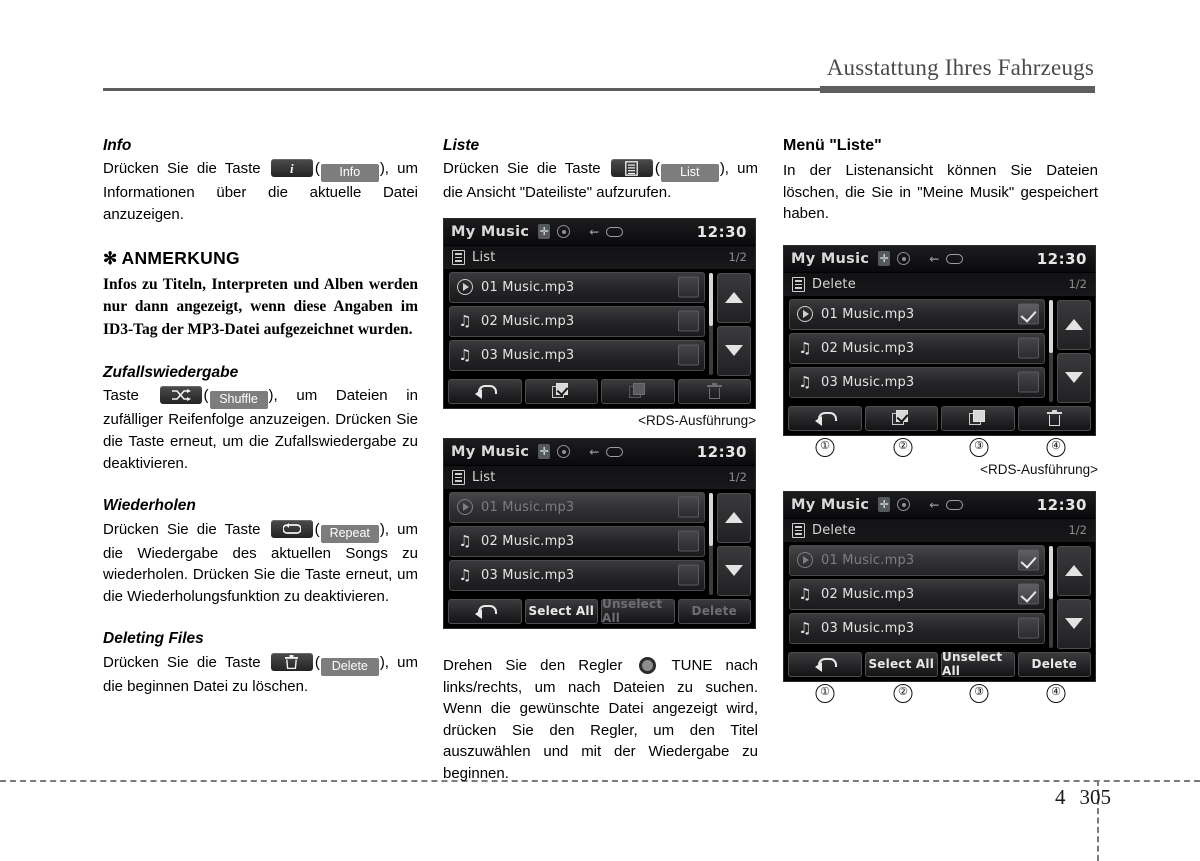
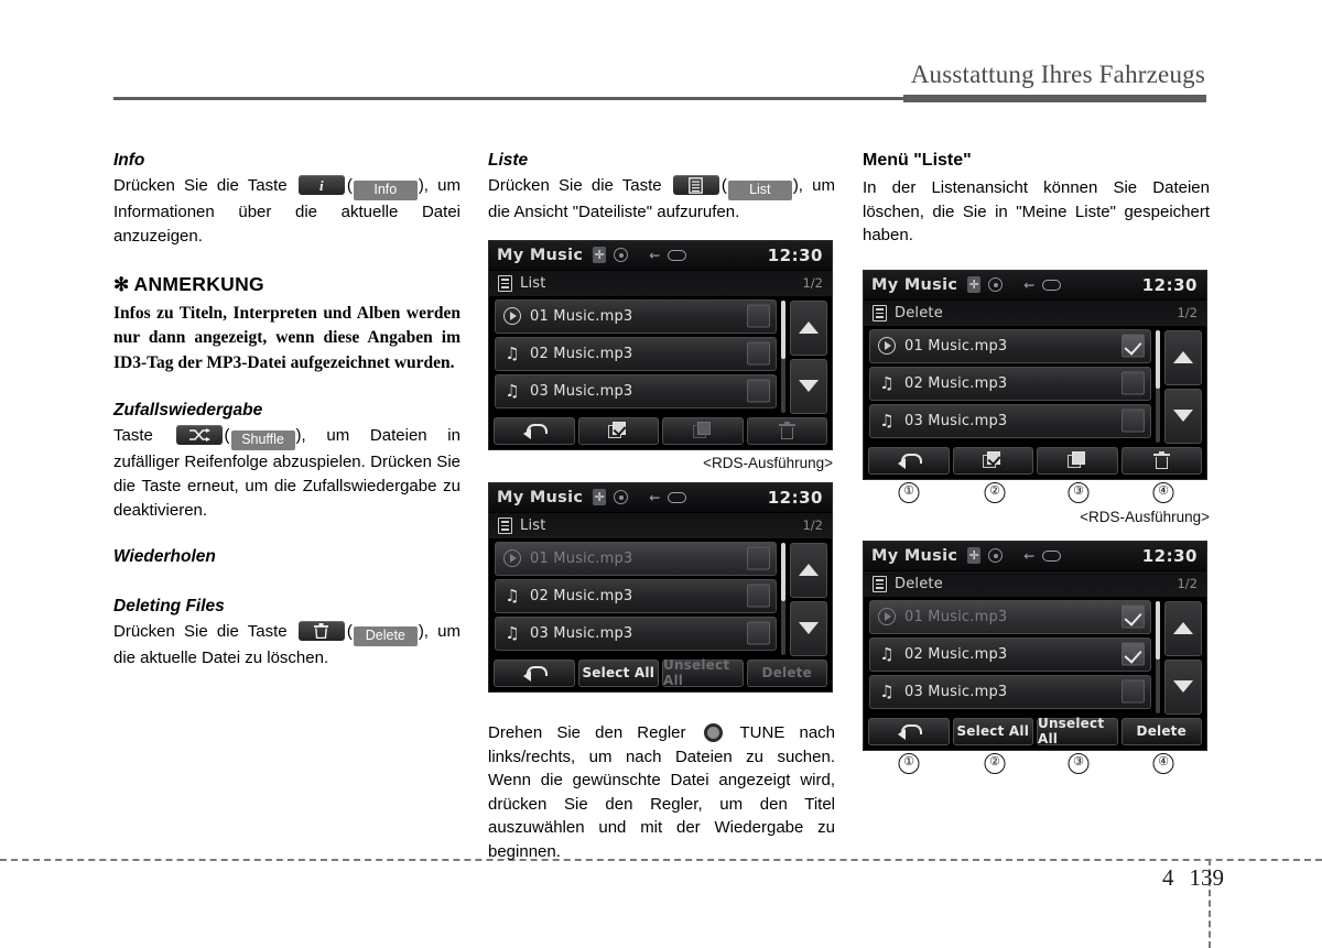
  Ausstattung Ihres Fahrzeugs
- 4 305
+ 4 139
  Info
  Drücken Sie die Taste
  i
  ( Info ), um Informationen über die aktuelle Datei anzuzeigen.
  ✻ ANMERKUNG
  Infos zu Titeln, Interpreten und Alben werden nur dann angezeigt, wenn diese Angaben im ID3-Tag der MP3-Datei aufgezeichnet wurden.
  Zufallswiedergabe
- Taste ( Shuffle ), um Dateien in zufälliger Reifenfolge anzuzeigen. Drücken Sie die Taste erneut, um die Zufallswiedergabe zu deaktivieren.
+ Taste ( Shuffle ), um Dateien in zufälliger Reifenfolge abzuspielen. Drücken Sie die Taste erneut, um die Zufallswiedergabe zu deaktivieren.
  Wiederholen
- Drücken Sie die Taste ( Repeat ), um die Wiedergabe des aktuellen Songs zu wiederholen. Drücken Sie die Taste erneut, um die Wiederholungsfunktion zu deaktivieren.
  Deleting Files
- Drücken Sie die Taste ( Delete ), um die beginnen Datei zu löschen.
+ Drücken Sie die Taste ( Delete ), um die aktuelle Datei zu löschen.
  Liste
  Drücken Sie die Taste ( List ), um die Ansicht "Dateiliste" aufzurufen.
  My Music
  ✛
  ⇜
  12:30
  List
  1/2
  01 Music.mp3
  ♫
  02 Music.mp3
  ♫
  03 Music.mp3
  <RDS-Ausführung>
  My Music
  ✛
  ⇜
  12:30
  List
  1/2
  01 Music.mp3
  ♫
  02 Music.mp3
  ♫
  03 Music.mp3
  Select All
  Unselect All
  Delete
  Drehen Sie den Regler TUNE nach links/rechts, um nach Dateien zu suchen. Wenn die gewünschte Datei angezeigt wird, drücken Sie den Regler, um den Titel auszuwählen und mit der Wiedergabe zu beginnen.
  Menü "Liste"
- In der Listenansicht können Sie Dateien löschen, die Sie in "Meine Musik" gespeichert haben.
+ In der Listenansicht können Sie Dateien löschen, die Sie in "Meine Liste" gespeichert haben.
  My Music
  ✛
  ⇜
  12:30
  Delete
  1/2
  01 Music.mp3
  ♫
  02 Music.mp3
  ♫
  03 Music.mp3
  ①
  ②
  ③
  ④
  <RDS-Ausführung>
  My Music
  ✛
  ⇜
  12:30
  Delete
  1/2
  01 Music.mp3
  ♫
  02 Music.mp3
  ♫
  03 Music.mp3
  Select All
  Unselect All
  Delete
  ①
  ②
  ③
  ④
